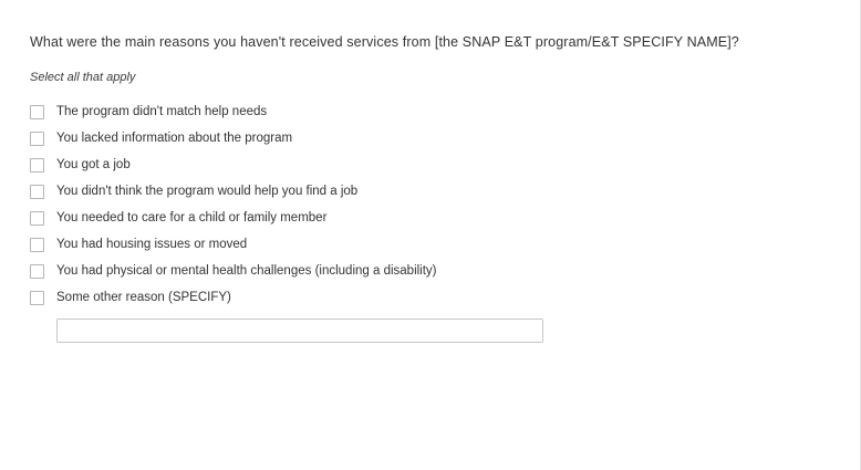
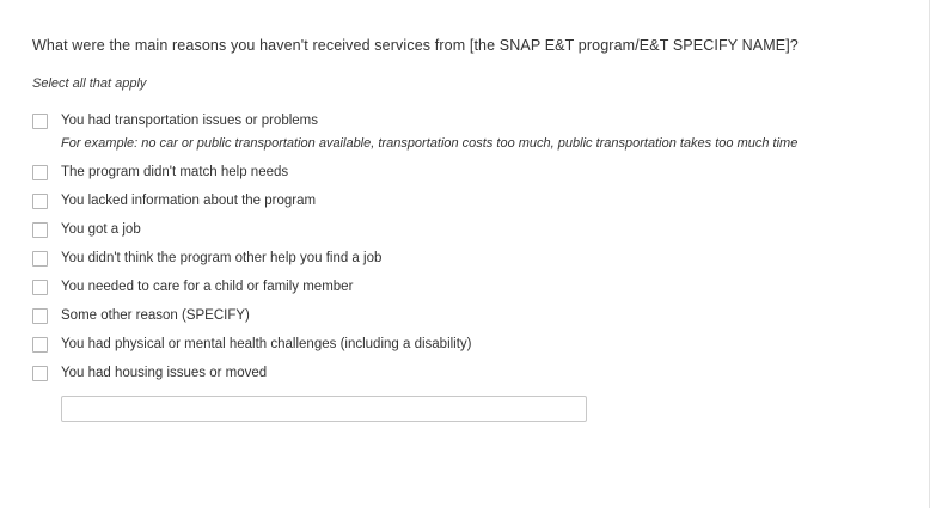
  What were the main reasons you haven't received services from [the SNAP E&T program/E&T SPECIFY NAME]?
  Select all that apply
+ You had transportation issues or problems
+ For example: no car or public transportation available, transportation costs too much, public transportation takes too much time
  The program didn't match help needs
  You lacked information about the program
  You got a job
- You didn't think the program would help you find a job
+ You didn't think the program other help you find a job
  You needed to care for a child or family member
- You had housing issues or moved
+ Some other reason (SPECIFY)
  You had physical or mental health challenges (including a disability)
- Some other reason (SPECIFY)
+ You had housing issues or moved
